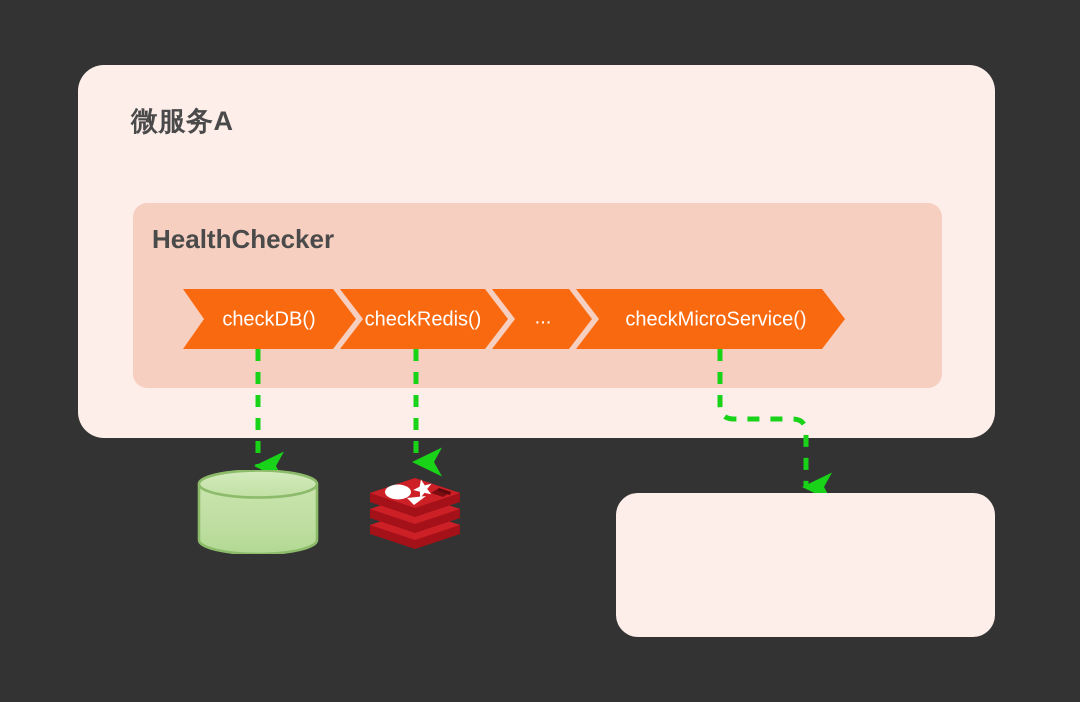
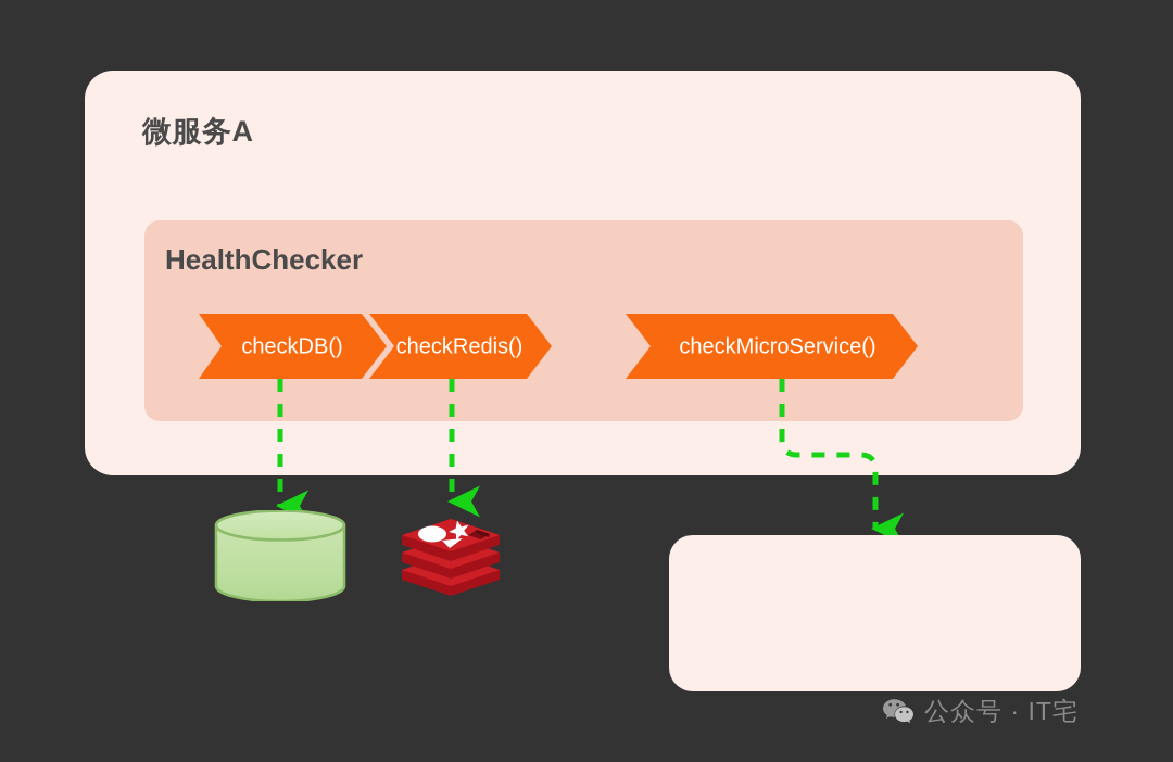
  微服务A
  HealthChecker
  checkDB()
  checkRedis()
- ...
  checkMicroService()
+ 公众号 · IT宅
